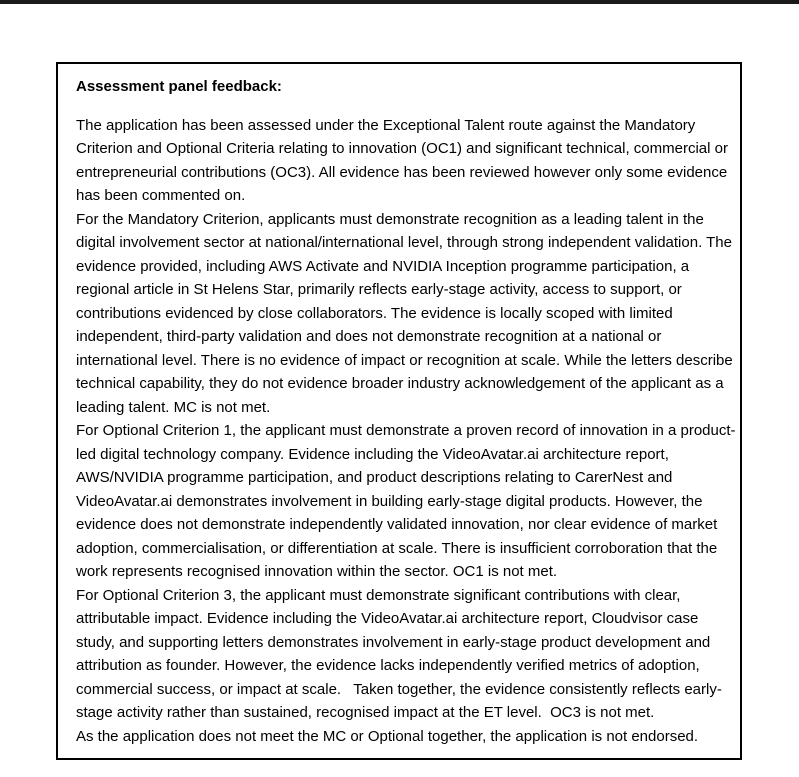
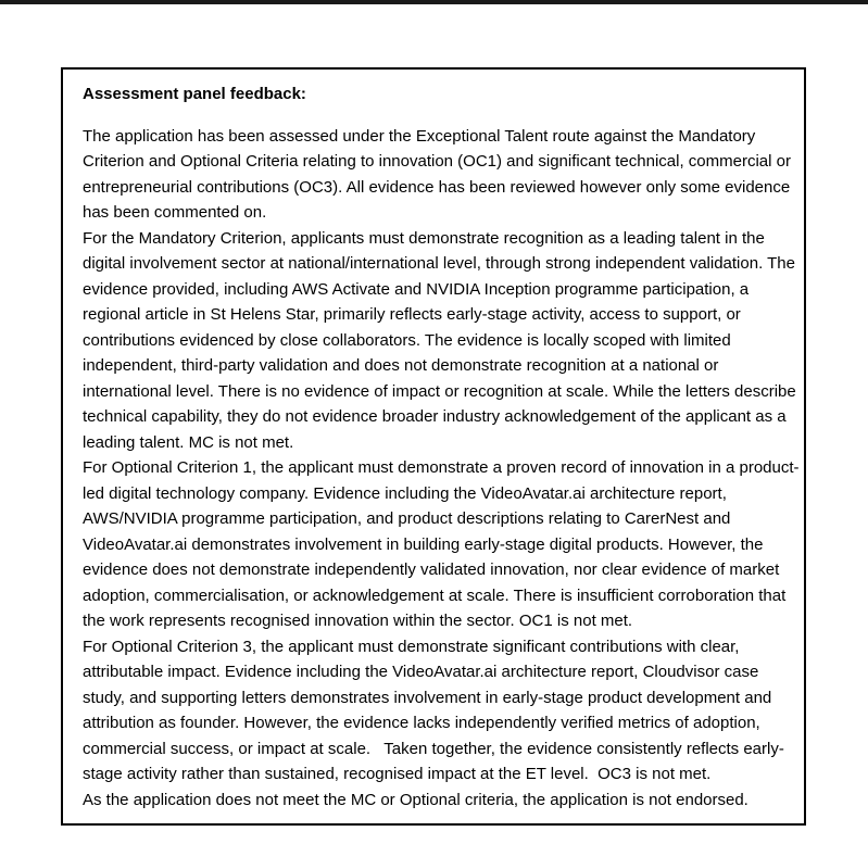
  Assessment panel feedback:
  The application has been assessed under the Exceptional Talent route against the Mandatory Criterion and Optional Criteria relating to innovation (OC1) and significant technical, commercial or entrepreneurial contributions (OC3). All evidence has been reviewed however only some evidence has been commented on.
  For the Mandatory Criterion, applicants must demonstrate recognition as a leading talent in the digital involvement sector at national/international level, through strong independent validation. The evidence provided, including AWS Activate and NVIDIA Inception programme participation, a regional article in St Helens Star, primarily reflects early-stage activity, access to support, or contributions evidenced by close collaborators. The evidence is locally scoped with limited independent, third-party validation and does not demonstrate recognition at a national or international level. There is no evidence of impact or recognition at scale. While the letters describe technical capability, they do not evidence broader industry acknowledgement of the applicant as a leading talent. MC is not met.
- For Optional Criterion 1, the applicant must demonstrate a proven record of innovation in a product-led digital technology company. Evidence including the VideoAvatar.ai architecture report, AWS/NVIDIA programme participation, and product descriptions relating to CarerNest and VideoAvatar.ai demonstrates involvement in building early-stage digital products. However, the evidence does not demonstrate independently validated innovation, nor clear evidence of market adoption, commercialisation, or differentiation at scale. There is insufficient corroboration that the work represents recognised innovation within the sector. OC1 is not met.
+ For Optional Criterion 1, the applicant must demonstrate a proven record of innovation in a product-led digital technology company. Evidence including the VideoAvatar.ai architecture report, AWS/NVIDIA programme participation, and product descriptions relating to CarerNest and VideoAvatar.ai demonstrates involvement in building early-stage digital products. However, the evidence does not demonstrate independently validated innovation, nor clear evidence of market adoption, commercialisation, or acknowledgement at scale. There is insufficient corroboration that the work represents recognised innovation within the sector. OC1 is not met.
  For Optional Criterion 3, the applicant must demonstrate significant contributions with clear, attributable impact. Evidence including the VideoAvatar.ai architecture report, Cloudvisor case study, and supporting letters demonstrates involvement in early-stage product development and attribution as founder. However, the evidence lacks independently verified metrics of adoption, commercial success, or impact at scale. Taken together, the evidence consistently reflects early-stage activity rather than sustained, recognised impact at the ET level. OC3 is not met.
- As the application does not meet the MC or Optional together, the application is not endorsed.
+ As the application does not meet the MC or Optional criteria, the application is not endorsed.
